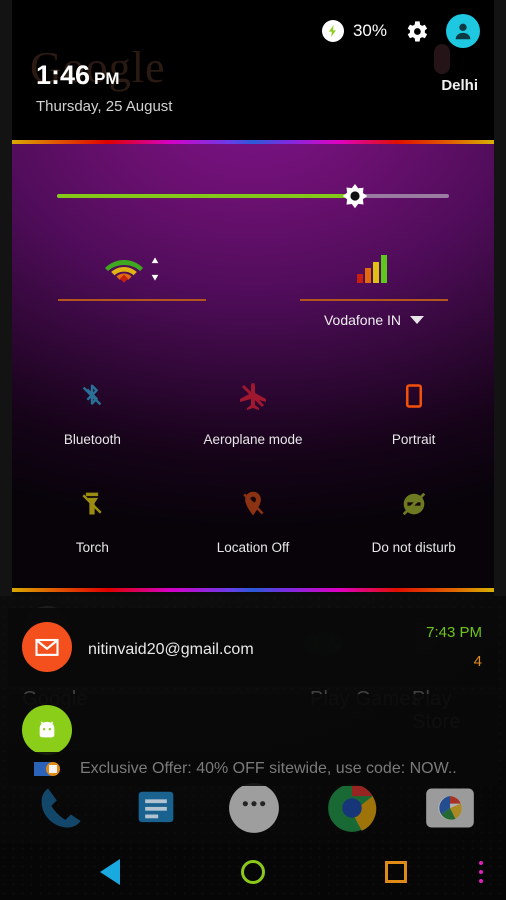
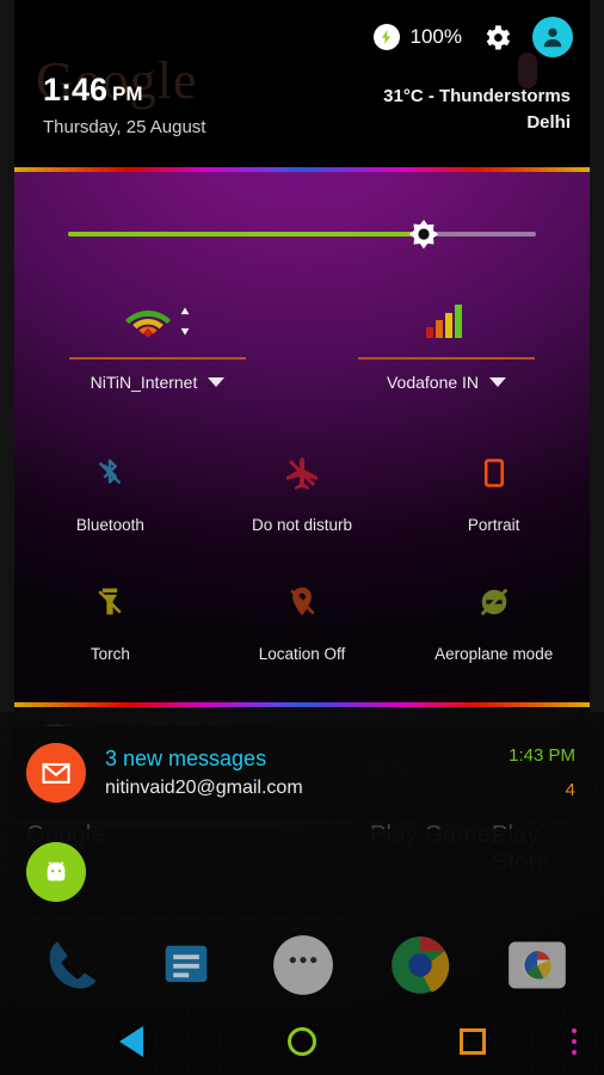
  Google
- 30%
+ 100%
  1:46 PM
  Thursday, 25 August
+ 31°C - Thunderstorms
  Delhi
+ NiTiN_Internet
  Vodafone IN
  Bluetooth
- Aeroplane mode
+ Do not disturb
  Portrait
  Torch
  Location Off
- Do not disturb
+ Aeroplane mode
+ 3 new messages
  nitinvaid20@gmail.com
- 7:43 PM
+ 1:43 PM
  4
- Exclusive Offer: 40% OFF sitewide, use code: NOW..
